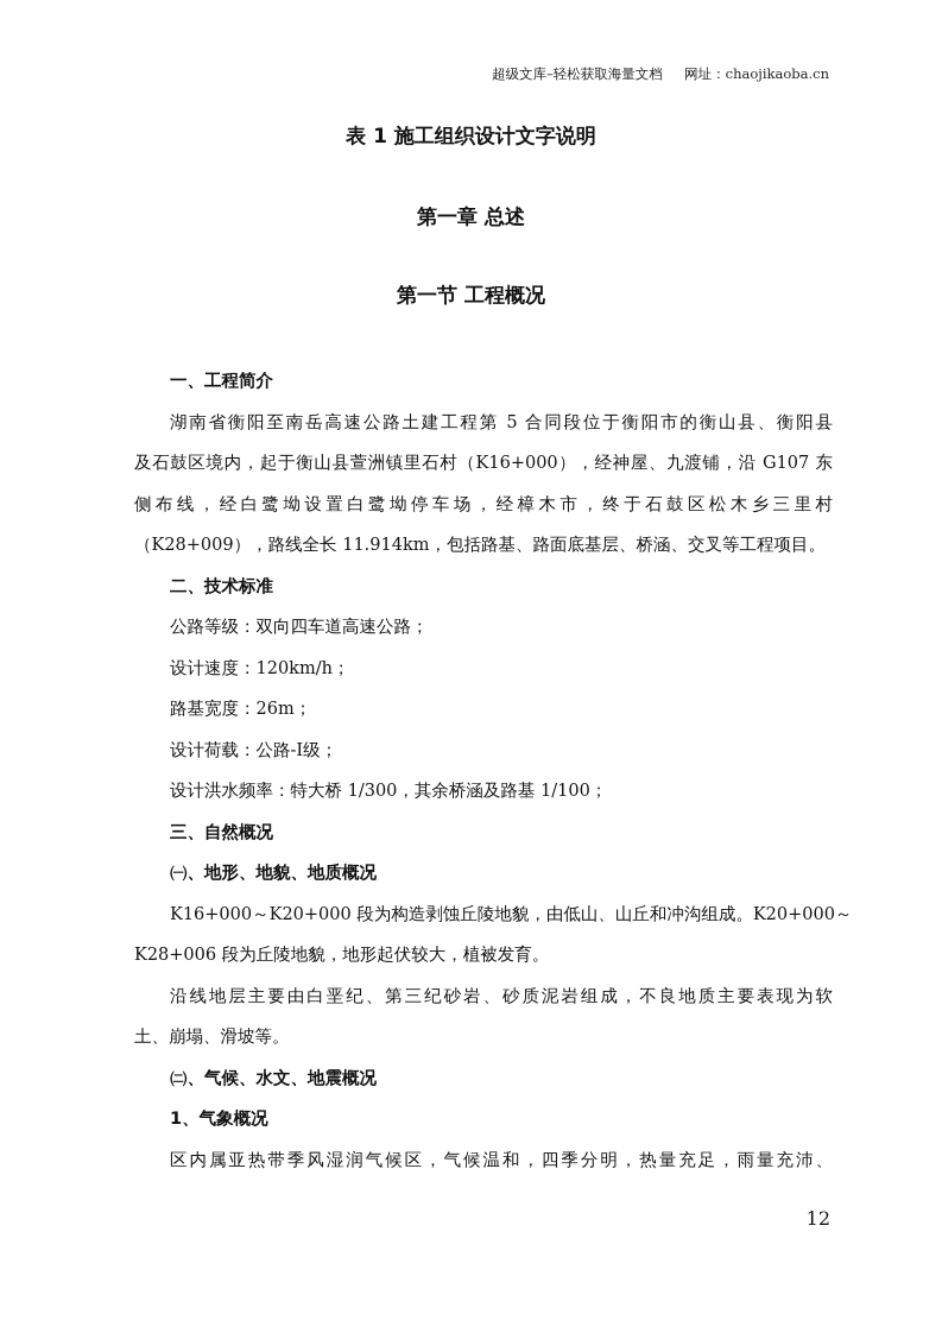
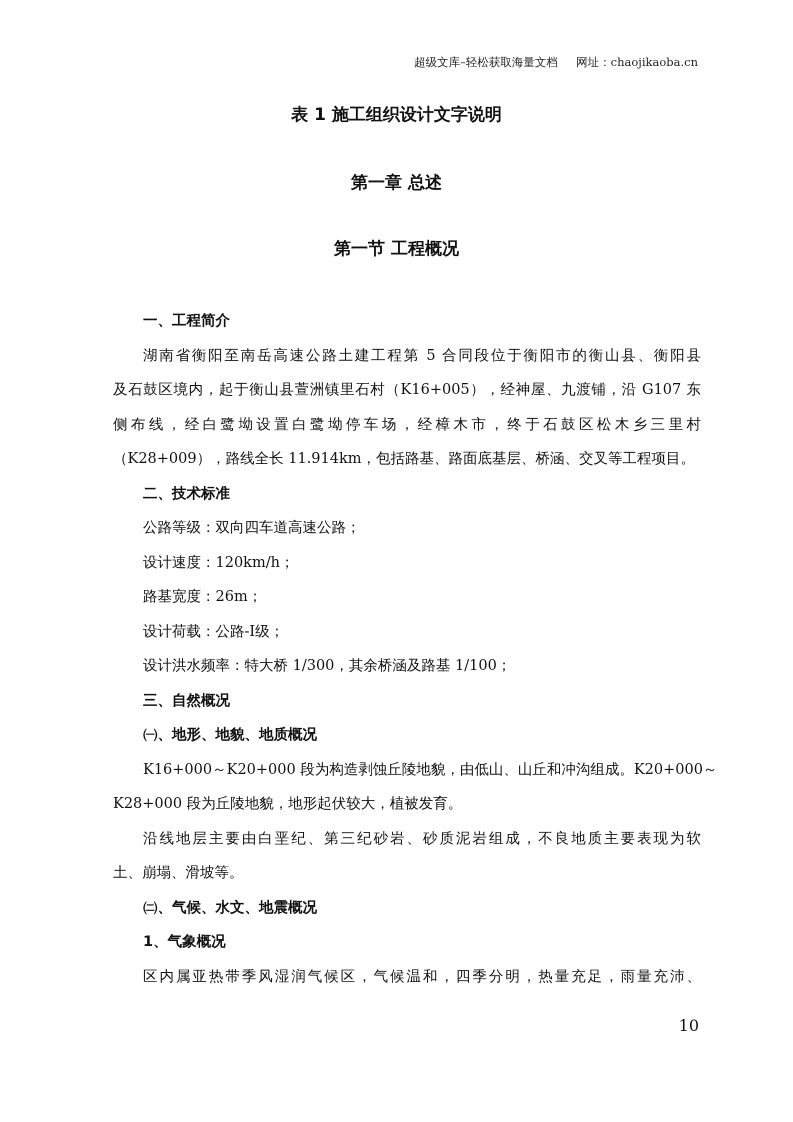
  超级文库–轻松获取海量文档 网址：chaojikaoba.cn
  表 1 施工组织设计文字说明
  第一章 总述
  第一节 工程概况
  一、工程简介
  湖南省衡阳至南岳高速公路土建工程第 5 合同段位于衡阳市的衡山县、衡阳县
- 及石鼓区境内，起于衡山县萱洲镇里石村（K16+000），经神屋、九渡铺，沿 G107 东
+ 及石鼓区境内，起于衡山县萱洲镇里石村（K16+005），经神屋、九渡铺，沿 G107 东
  侧布线，经白鹭坳设置白鹭坳停车场，经樟木市，终于石鼓区松木乡三里村
  （K28+009），路线全长 11.914km，包括路基、路面底基层、桥涵、交叉等工程项目。
  二、技术标准
  公路等级：双向四车道高速公路；
  设计速度：120km/h；
  路基宽度：26m；
  设计荷载：公路-Ⅰ级；
  设计洪水频率：特大桥 1/300，其余桥涵及路基 1/100；
  三、自然概况
  ㈠、地形、地貌、地质概况
  K16+000～K20+000 段为构造剥蚀丘陵地貌，由低山、山丘和冲沟组成。K20+000～
- K28+006 段为丘陵地貌，地形起伏较大，植被发育。
+ K28+000 段为丘陵地貌，地形起伏较大，植被发育。
  沿线地层主要由白垩纪、第三纪砂岩、砂质泥岩组成，不良地质主要表现为软
  土、崩塌、滑坡等。
  ㈡、气候、水文、地震概况
  1、气象概况
  区内属亚热带季风湿润气候区，气候温和，四季分明，热量充足，雨量充沛、
- 12
+ 10
